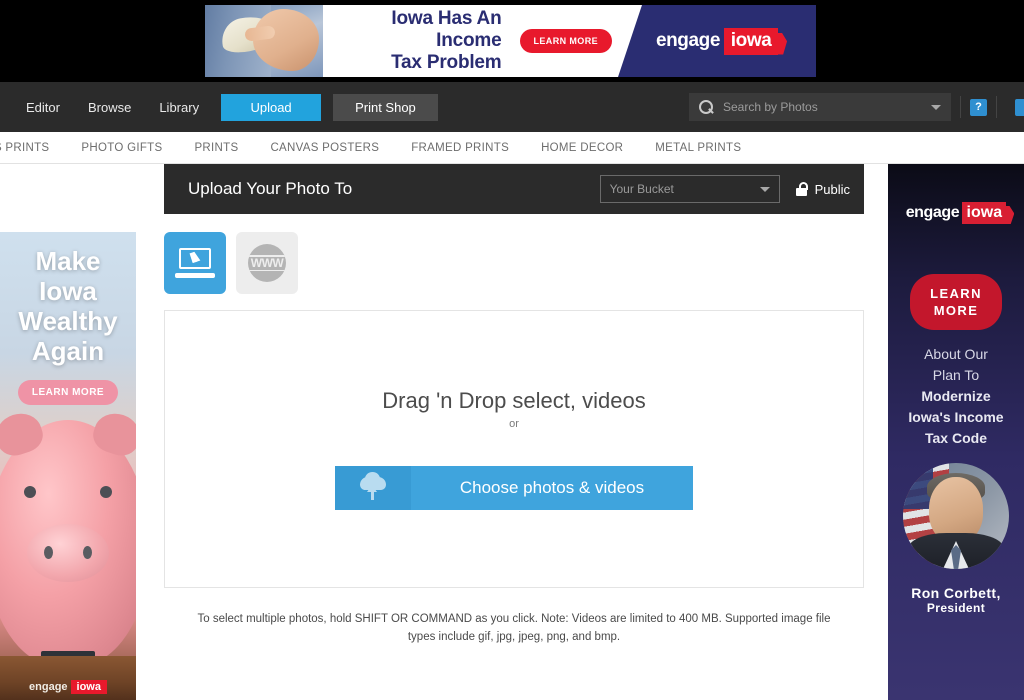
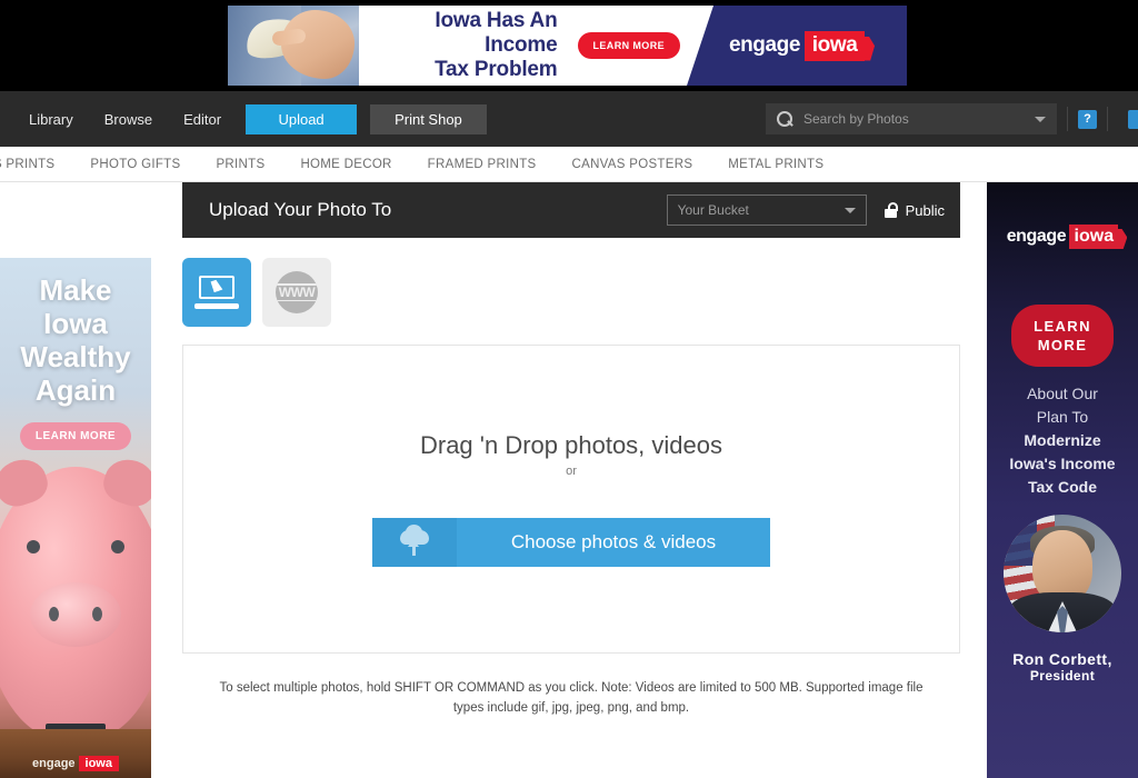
  Iowa Has An Income
  Tax Problem
  LEARN MORE
  engage
  iowa
- Editor
+ Library
  Browse
- Library
+ Editor
  Upload
  Print Shop
  Search by Photos
  ?
  PRINTS
  PHOTO GIFTS
  PRINTS
- CANVAS POSTERS
+ HOME DECOR
  FRAMED PRINTS
- HOME DECOR
+ CANVAS POSTERS
  METAL PRINTS
  Make
  Iowa
  Wealthy
  Again
  LEARN MORE
  engage
  iowa
  engage
  iowa
  LEARN
  MORE
  About Our
  Plan To
  Modernize
  Iowa's Income
  Tax Code
  Ron Corbett,
  President
  Upload Your Photo To
  Your Bucket
  Public
  WWW
- Drag 'n Drop select, videos
+ Drag 'n Drop photos, videos
  or
  Choose photos & videos
- To select multiple photos, hold SHIFT OR COMMAND as you click. Note: Videos are limited to 400 MB. Supported image file types include gif, jpg, jpeg, png, and bmp.
+ To select multiple photos, hold SHIFT OR COMMAND as you click. Note: Videos are limited to 500 MB. Supported image file types include gif, jpg, jpeg, png, and bmp.
